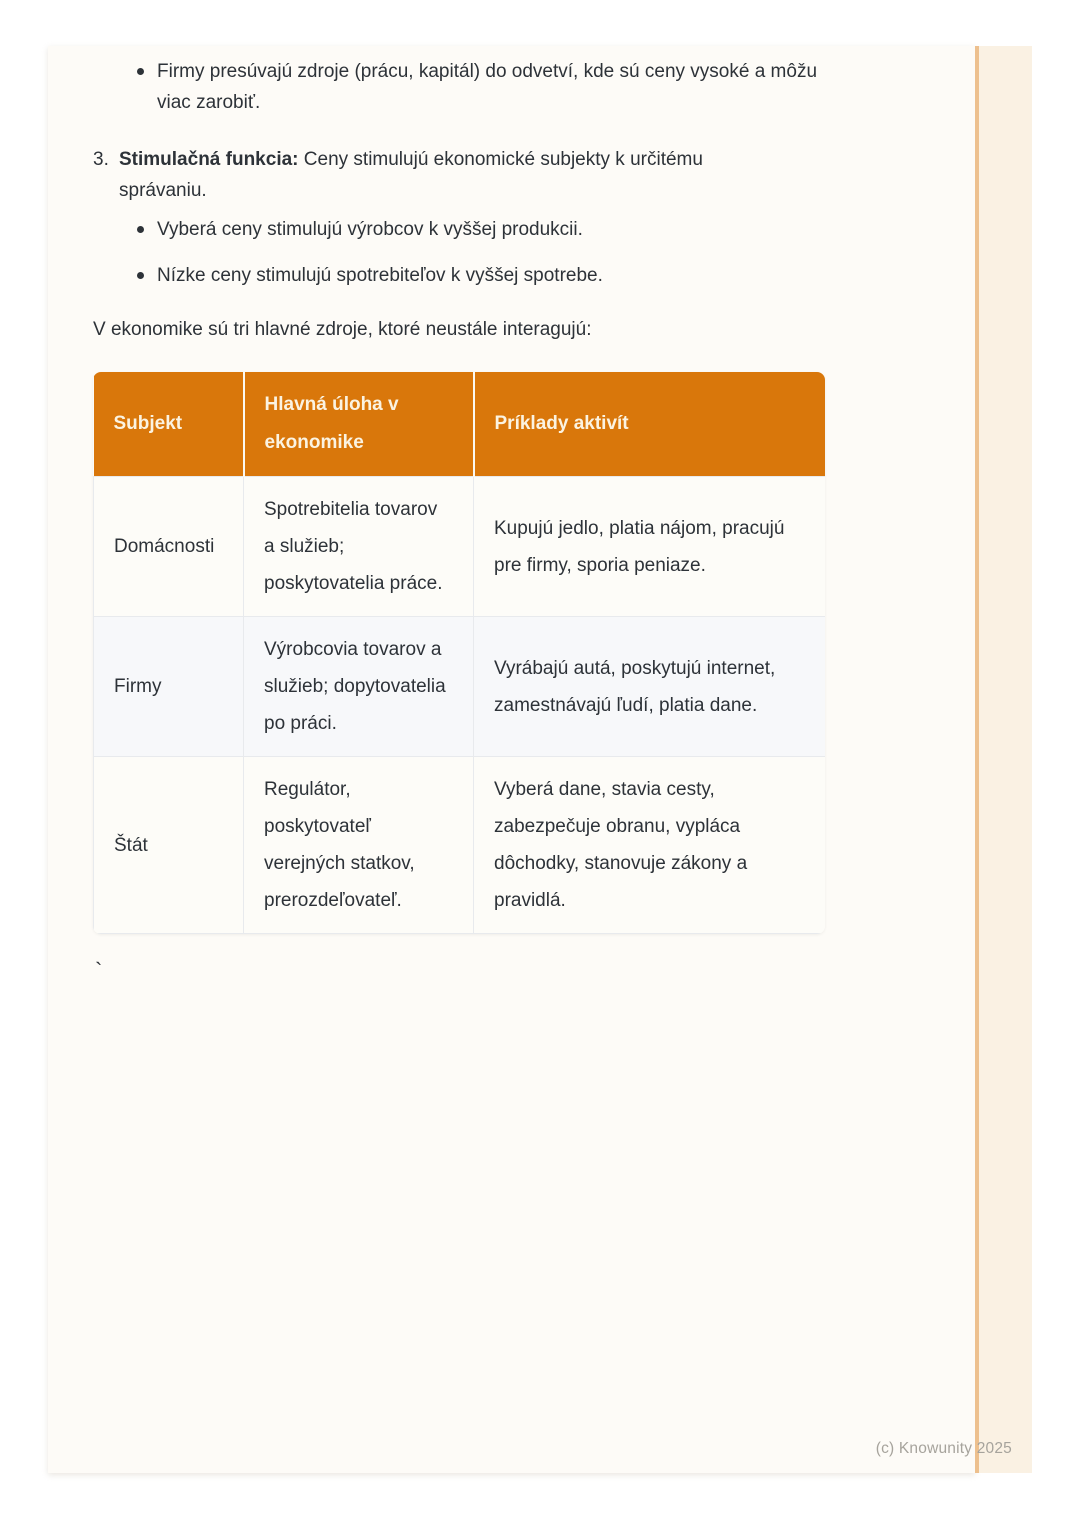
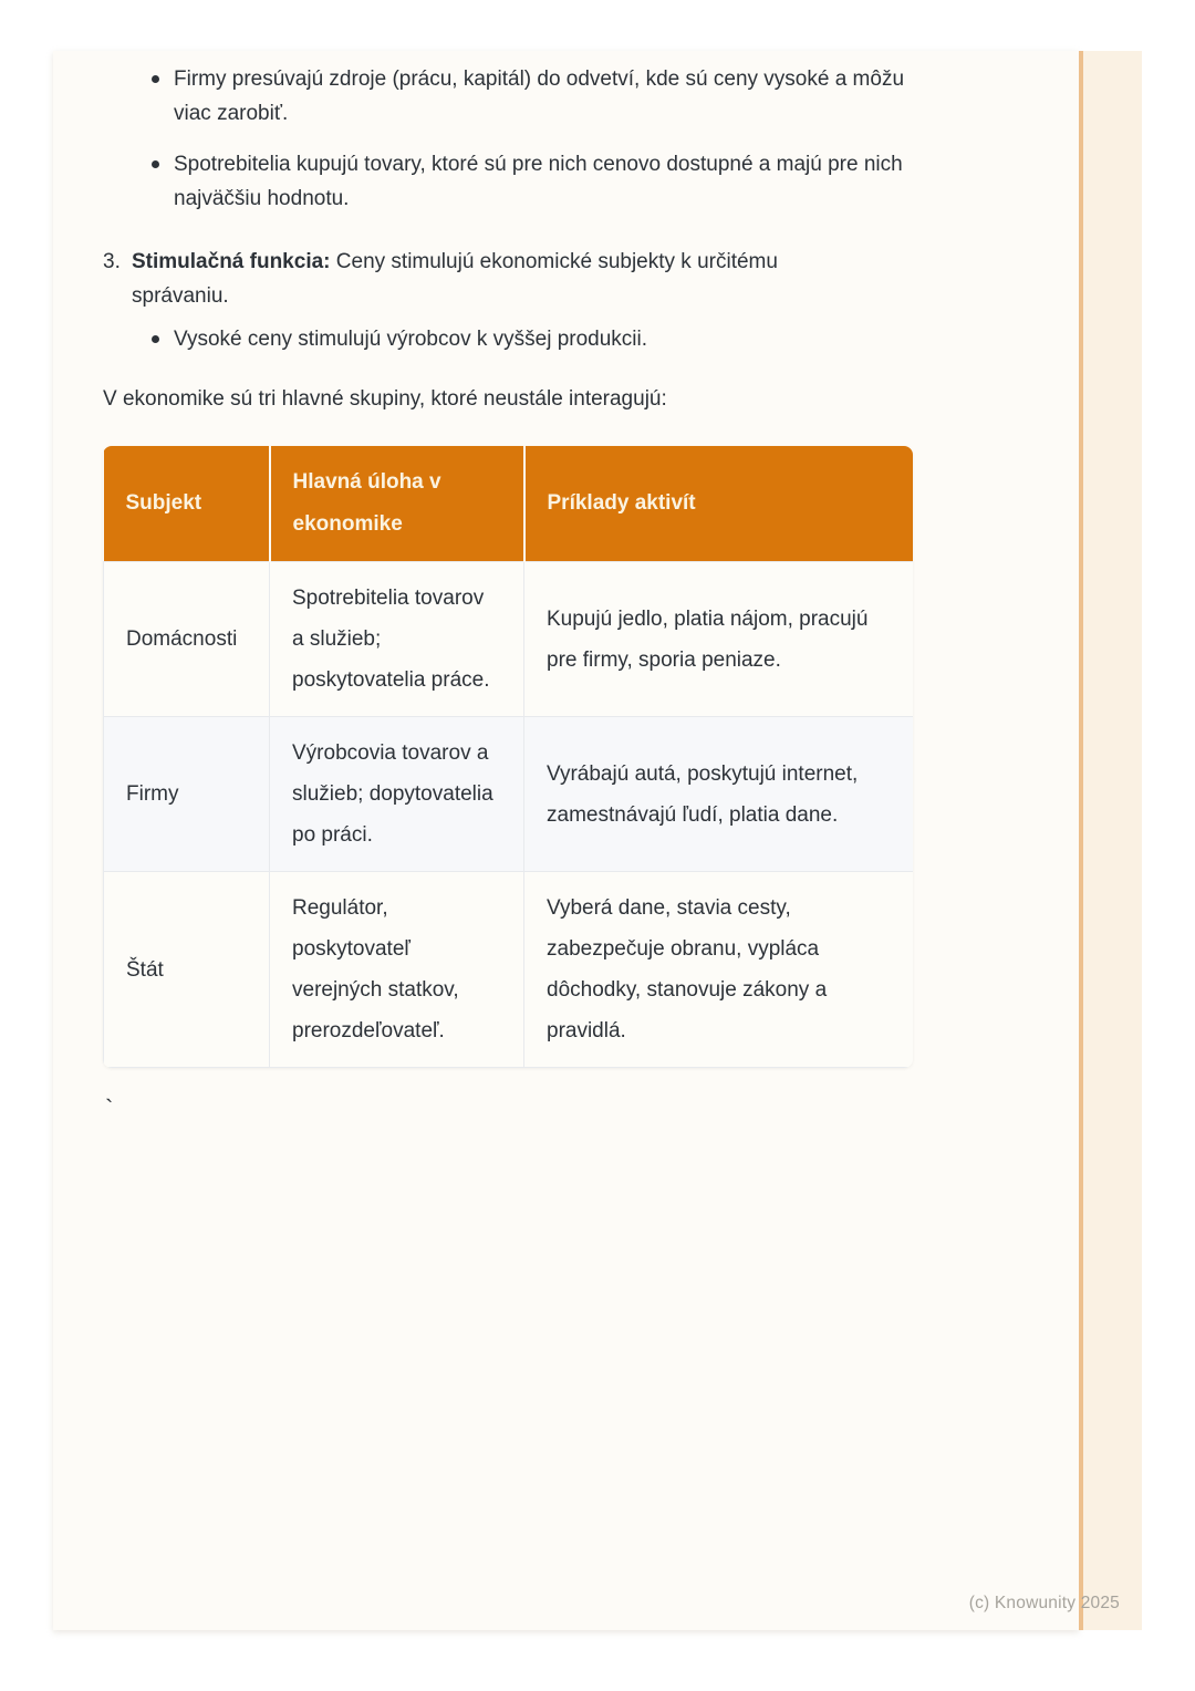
  Firmy presúvajú zdroje (prácu, kapitál) do odvetví, kde sú ceny vysoké a môžu viac zarobiť.
+ Spotrebitelia kupujú tovary, ktoré sú pre nich cenovo dostupné a majú pre nich najväčšiu hodnotu.
  3.
  Stimulačná funkcia: Ceny stimulujú ekonomické subjekty k určitému správaniu.
- Vyberá ceny stimulujú výrobcov k vyššej produkcii.
+ Vysoké ceny stimulujú výrobcov k vyššej produkcii.
- Nízke ceny stimulujú spotrebiteľov k vyššej spotrebe.
- V ekonomike sú tri hlavné zdroje, ktoré neustále interagujú:
+ V ekonomike sú tri hlavné skupiny, ktoré neustále interagujú:
  Subjekt	Hlavná úloha v ekonomike	Príklady aktivít
  Domácnosti	Spotrebitelia tovarov a služieb; poskytovatelia práce.	Kupujú jedlo, platia nájom, pracujú pre firmy, sporia peniaze.
  Firmy	Výrobcovia tovarov a služieb; dopytovatelia po práci.	Vyrábajú autá, poskytujú internet, zamestnávajú ľudí, platia dane.
  Štát	Regulátor, poskytovateľ verejných statkov, prerozdeľovateľ.	Vyberá dane, stavia cesty, zabezpečuje obranu, vypláca dôchodky, stanovuje zákony a pravidlá.
  `
  (c) Knowunity 2025
